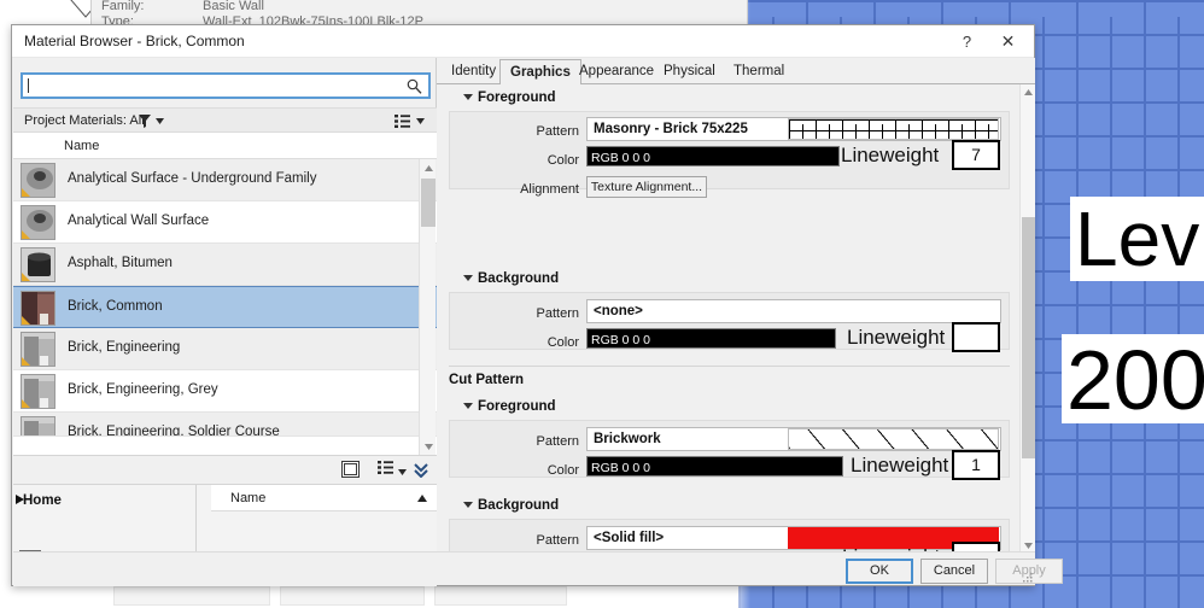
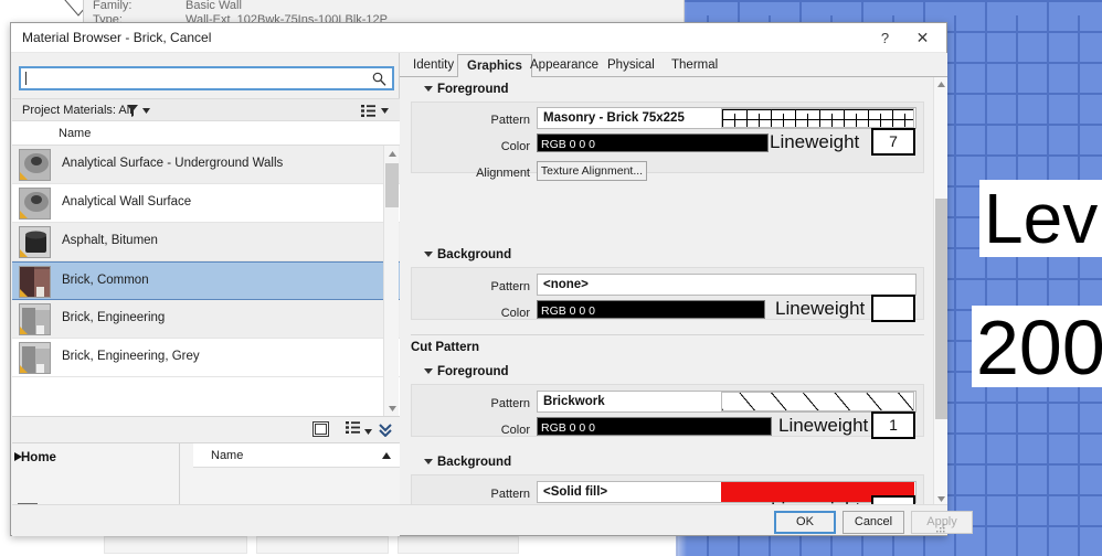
  Lev
  200
  Family:
  Basic Wall
  Type:
  Wall-Ext_102Bwk-75Ins-100LBlk-12P
- Material Browser - Brick, Common
+ Material Browser - Brick, Cancel
  ?
  ✕
  Project Materials: All
  Name
- Analytical Surface - Underground Family
+ Analytical Surface - Underground Walls
  Analytical Wall Surface
  Asphalt, Bitumen
  Brick, Common
  Brick, Engineering
  Brick, Engineering, Grey
- Brick, Engineering, Soldier Course
  Home
  Name
  Identity
  Graphics
  Appearance
  Physical
  Thermal
  Foreground
  Pattern
  Masonry - Brick 75x225
  Color
  RGB 0 0 0
  Lineweight
  7
  Alignment
  Texture Alignment...
  Background
  Pattern
  <none>
  Color
  RGB 0 0 0
  Lineweight
  Cut Pattern
  Foreground
  Pattern
  Brickwork
  Color
  RGB 0 0 0
  Lineweight
  1
  Background
  Pattern
  <Solid fill>
  OK
  Cancel
  Apply
